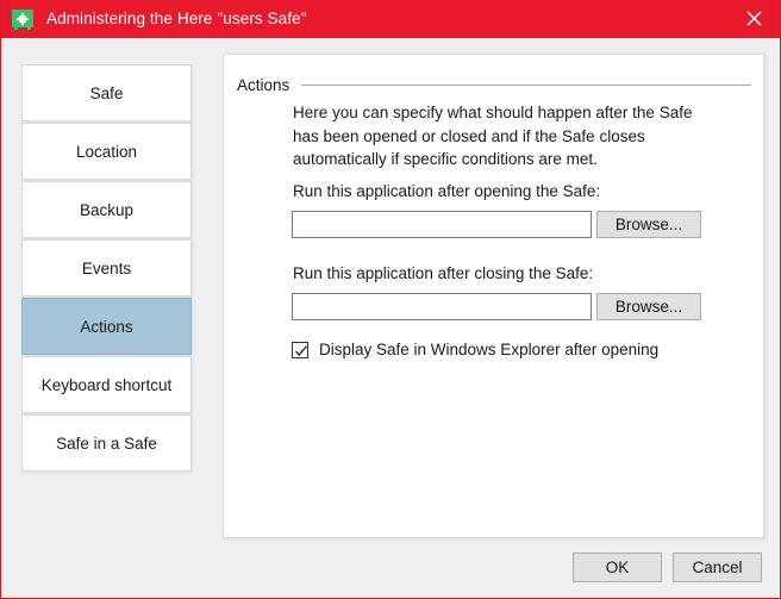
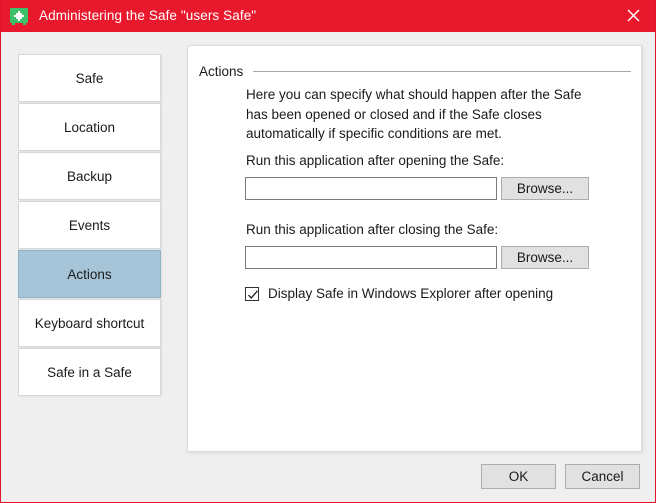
- Administering the Here "users Safe"
+ Administering the Safe "users Safe"
  Safe
  Location
  Backup
  Events
  Actions
  Keyboard shortcut
  Safe in a Safe
  Actions
  Here you can specify what should happen after the Safe has been opened or closed and if the Safe closes automatically if specific conditions are met.
  Run this application after opening the Safe:
  Browse...
  Run this application after closing the Safe:
  Browse...
  Display Safe in Windows Explorer after opening
  OK
  Cancel
